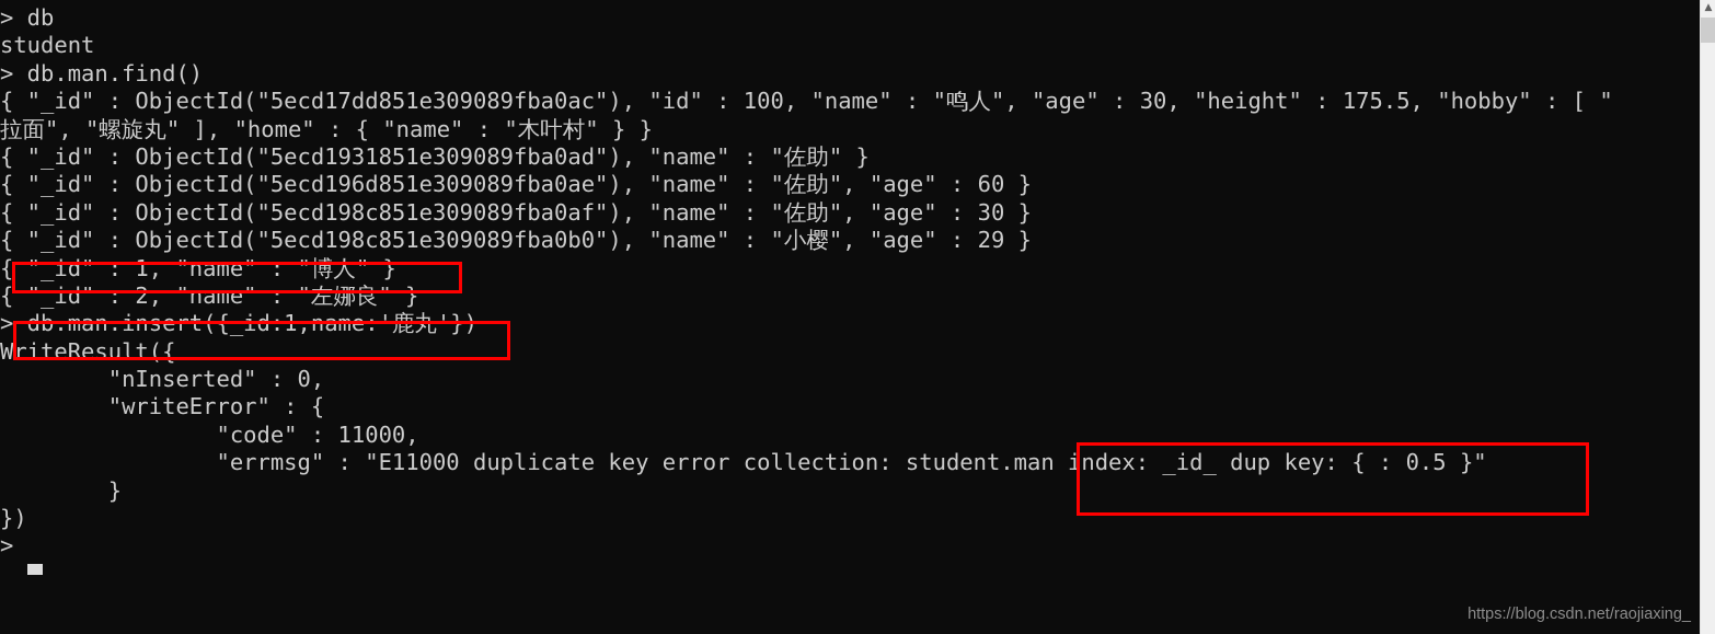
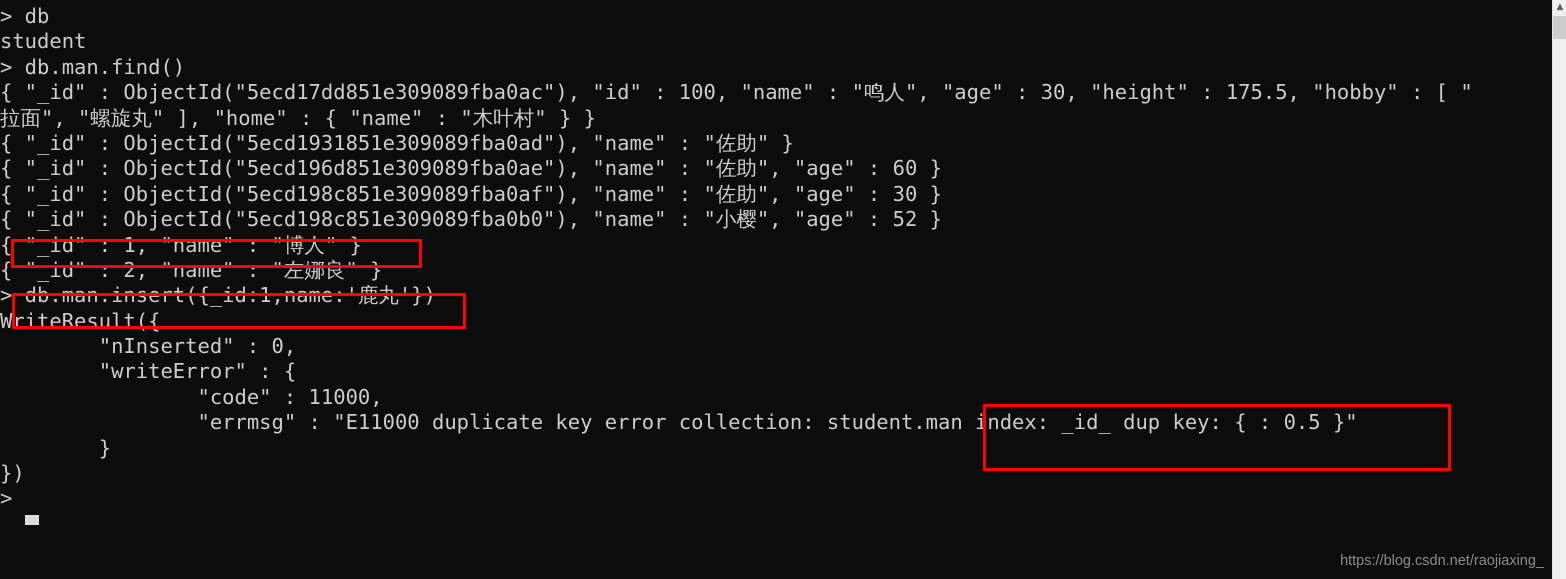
  > db
  student
  > db.man.find()
  { "_id" : ObjectId("5ecd17dd851e309089fba0ac"), "id" : 100, "name" : "鸣人", "age" : 30, "height" : 175.5, "hobby" : [ "
  拉面", "螺旋丸" ], "home" : { "name" : "木叶村" } }
  { "_id" : ObjectId("5ecd1931851e309089fba0ad"), "name" : "佐助" }
  { "_id" : ObjectId("5ecd196d851e309089fba0ae"), "name" : "佐助", "age" : 60 }
  { "_id" : ObjectId("5ecd198c851e309089fba0af"), "name" : "佐助", "age" : 30 }
- { "_id" : ObjectId("5ecd198c851e309089fba0b0"), "name" : "小樱", "age" : 29 }
+ { "_id" : ObjectId("5ecd198c851e309089fba0b0"), "name" : "小樱", "age" : 52 }
  { "_id" : 1, "name" : "博人" }
  { "_id" : 2, "name" : "左娜良" }
  > db.man.insert({_id:1,name:'鹿丸'})
  WriteResult({
  "nInserted" : 0,
  "writeError" : {
  "code" : 11000,
  "errmsg" : "E11000 duplicate key error collection: student.man index: _id_ dup key: { : 0.5 }"
  }
  })
  >
  ▲
  https://blog.csdn.net/raojiaxing_
